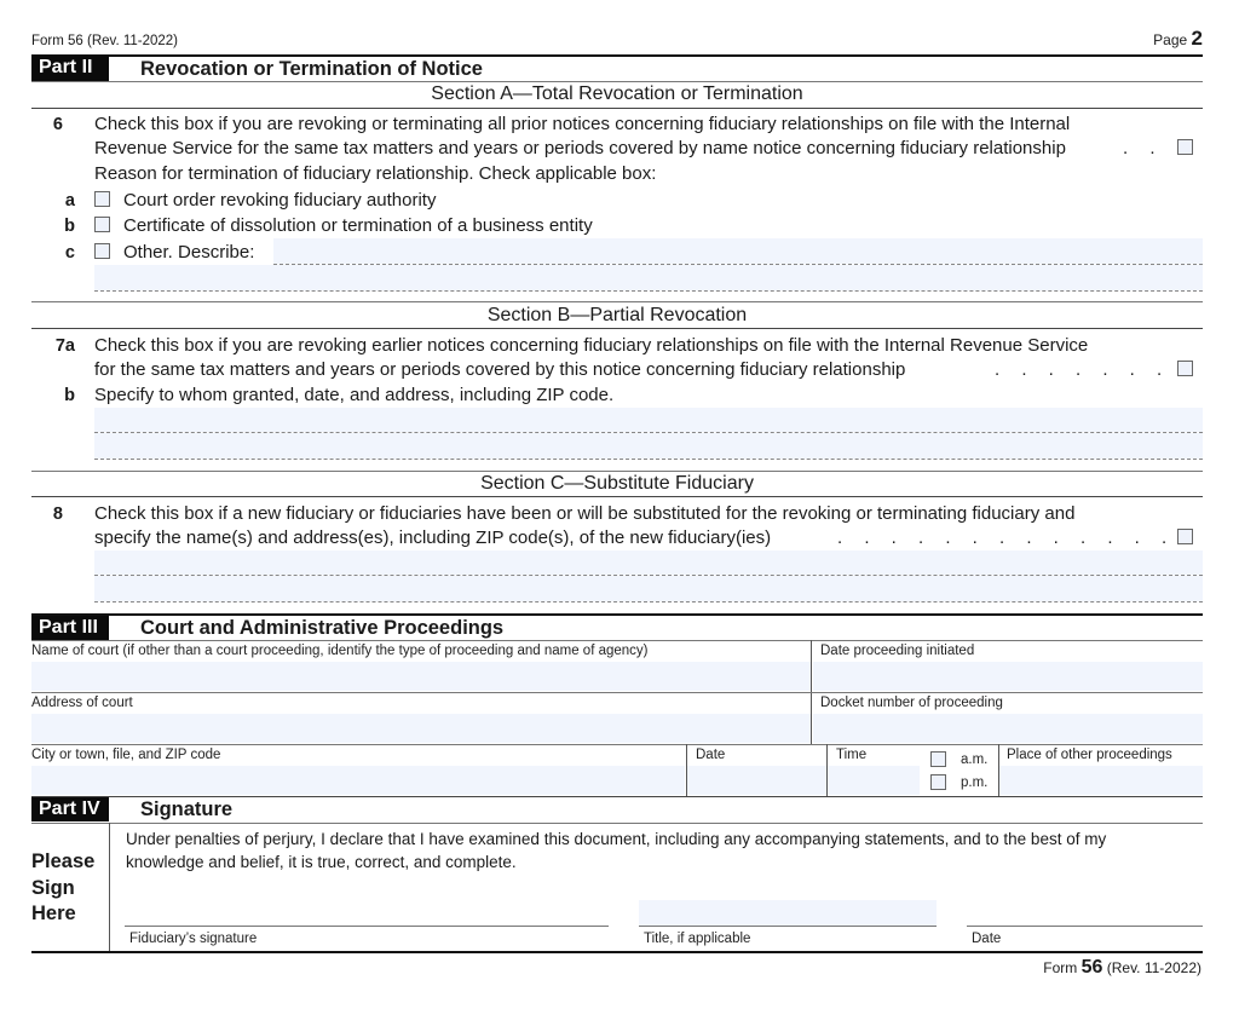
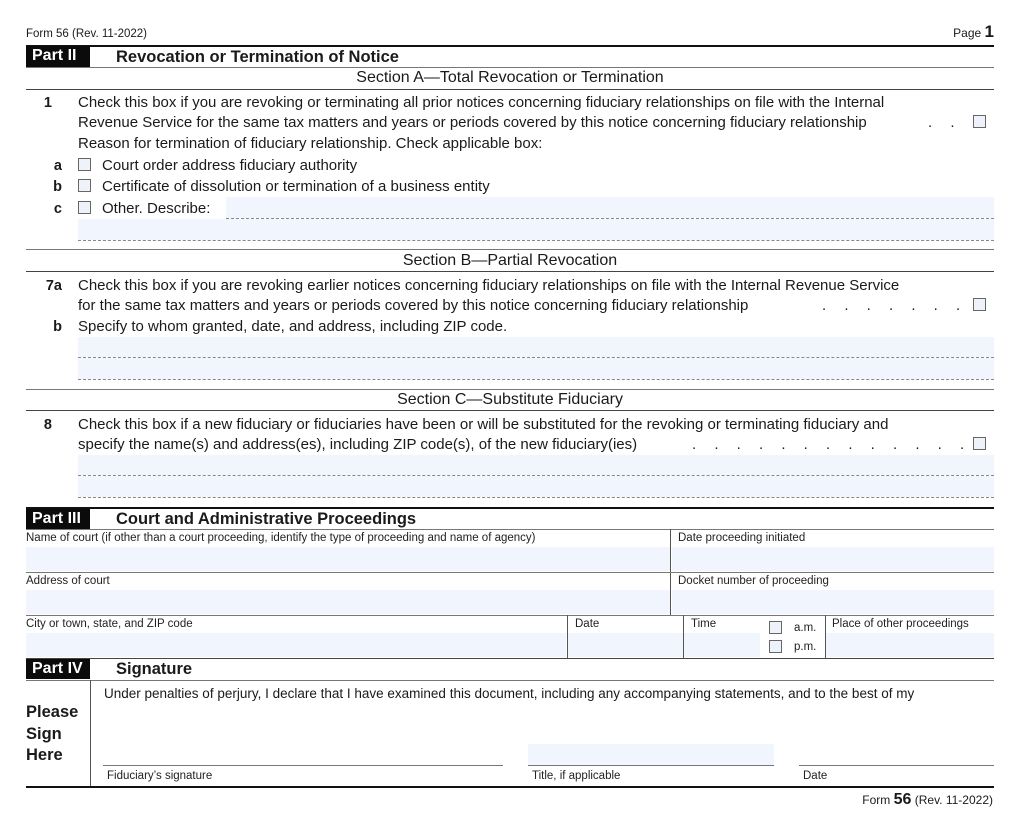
  Form 56 (Rev. 11-2022)
- Page 2
+ Page 1
  Part II
  Revocation or Termination of Notice
  Section A—Total Revocation or Termination
- 6
+ 1
  Check this box if you are revoking or terminating all prior notices concerning fiduciary relationships on file with the Internal
- Revenue Service for the same tax matters and years or periods covered by name notice concerning fiduciary relationship
+ Revenue Service for the same tax matters and years or periods covered by this notice concerning fiduciary relationship
  . .
  Reason for termination of fiduciary relationship. Check applicable box:
  a
- Court order revoking fiduciary authority
+ Court order address fiduciary authority
  b
  Certificate of dissolution or termination of a business entity
  c
  Other. Describe:
  Section B—Partial Revocation
  7a
  Check this box if you are revoking earlier notices concerning fiduciary relationships on file with the Internal Revenue Service
  for the same tax matters and years or periods covered by this notice concerning fiduciary relationship
  . . . . . . .
  b
  Specify to whom granted, date, and address, including ZIP code.
  Section C—Substitute Fiduciary
  8
  Check this box if a new fiduciary or fiduciaries have been or will be substituted for the revoking or terminating fiduciary and
  specify the name(s) and address(es), including ZIP code(s), of the new fiduciary(ies)
  . . . . . . . . . . . . . .
  Part III
  Court and Administrative Proceedings
  Name of court (if other than a court proceeding, identify the type of proceeding and name of agency)
  Date proceeding initiated
  Address of court
  Docket number of proceeding
- City or town, file, and ZIP code
+ City or town, state, and ZIP code
  Date
  Time
  a.m.
  p.m.
  Place of other proceedings
  Part IV
  Signature
  Please
  Sign
  Here
  Under penalties of perjury, I declare that I have examined this document, including any accompanying statements, and to the best of my
- knowledge and belief, it is true, correct, and complete.
  Fiduciary’s signature
  Title, if applicable
  Date
  Form 56 (Rev. 11-2022)
